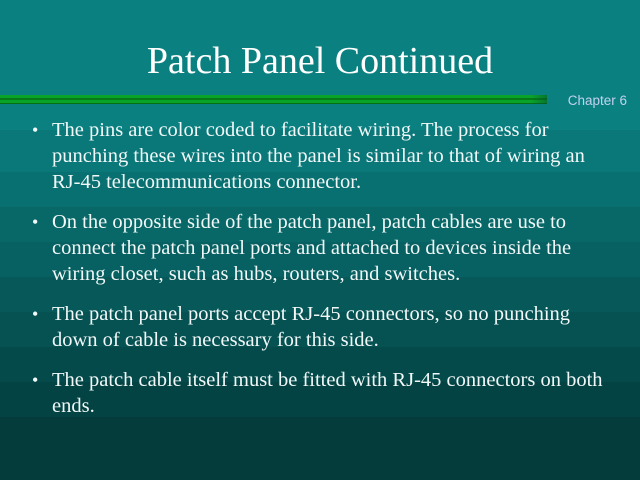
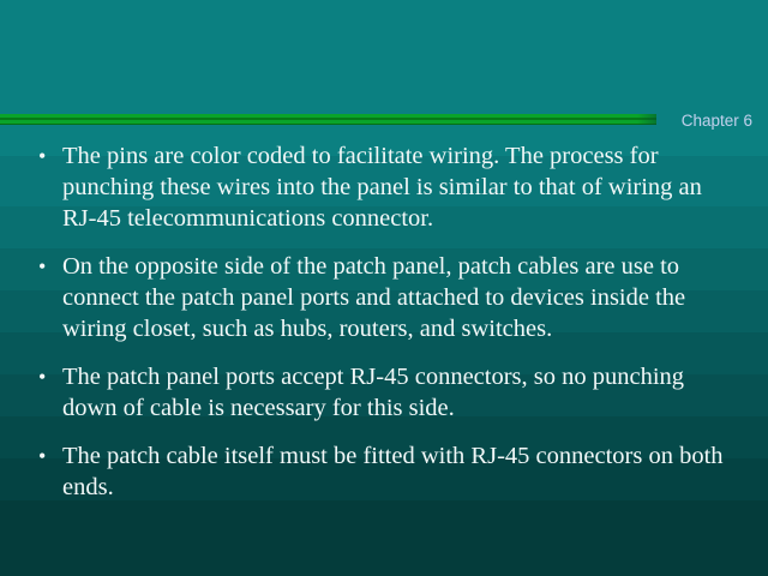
- Patch Panel Continued
  Chapter 6
  •
  The pins are color coded to facilitate wiring. The process for punching these wires into the panel is similar to that of wiring an RJ-45 telecommunications connector.
  •
  On the opposite side of the patch panel, patch cables are use to connect the patch panel ports and attached to devices inside the wiring closet, such as hubs, routers, and switches.
  •
  The patch panel ports accept RJ-45 connectors, so no punching down of cable is necessary for this side.
  •
  The patch cable itself must be fitted with RJ-45 connectors on both ends.
